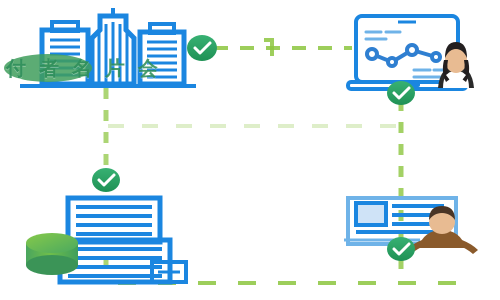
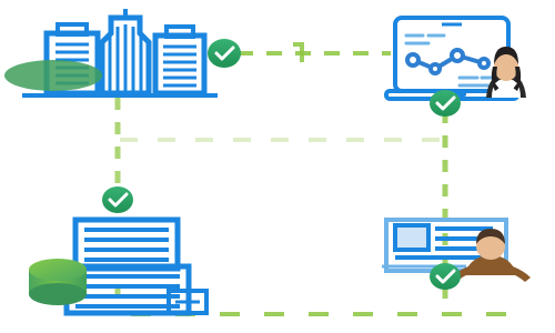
- 付 者 名 片 会
